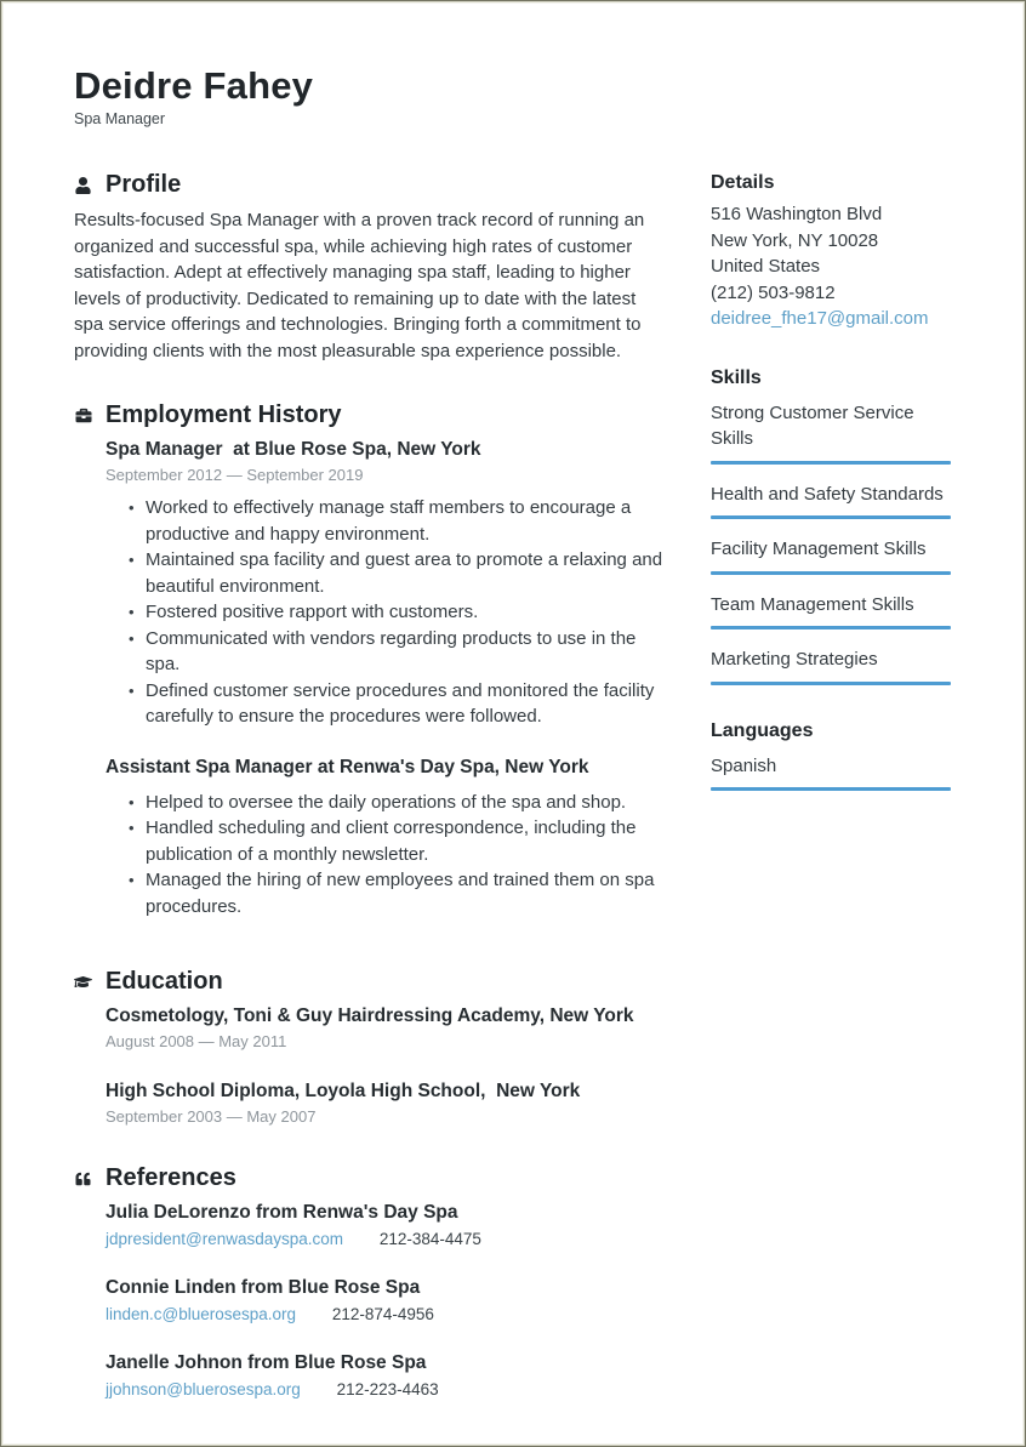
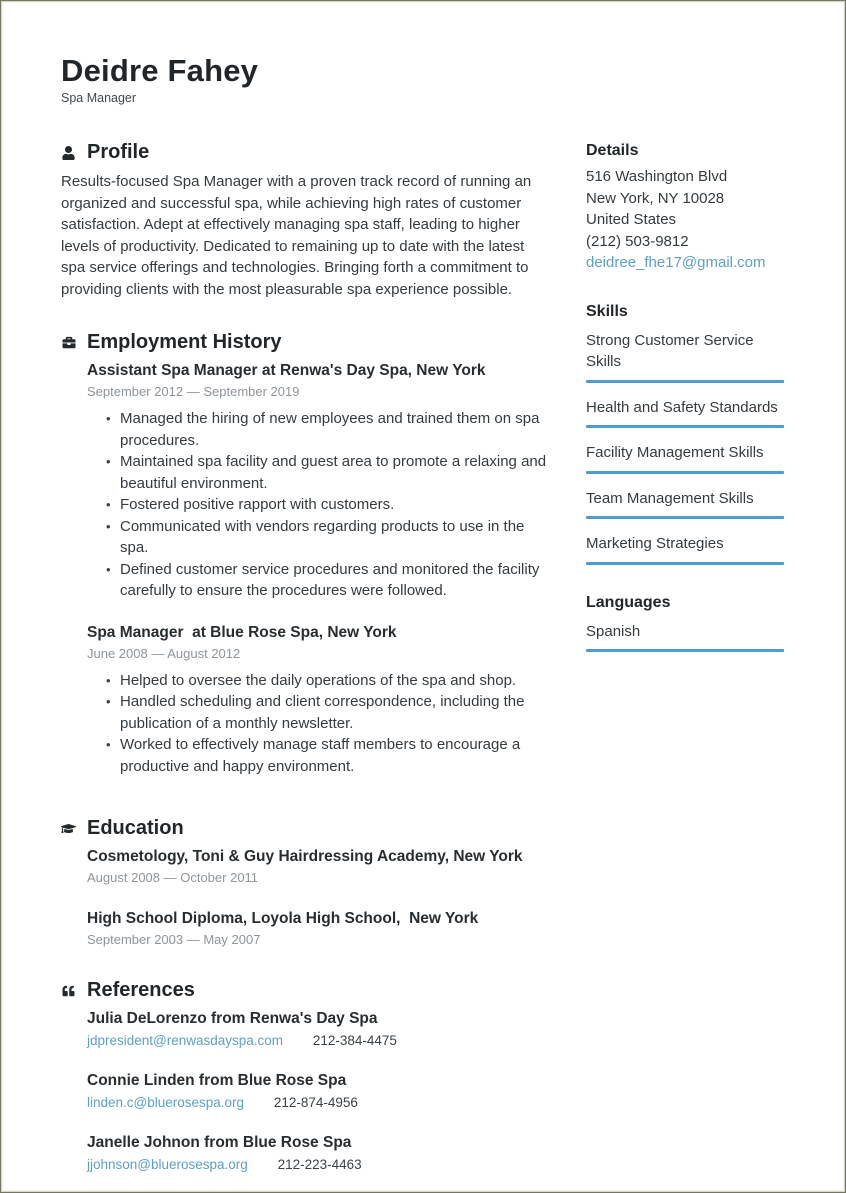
  Deidre Fahey
  Spa Manager
  Profile
  Results-focused Spa Manager with a proven track record of running an organized and successful spa, while achieving high rates of customer satisfaction. Adept at effectively managing spa staff, leading to higher levels of productivity. Dedicated to remaining up to date with the latest spa service offerings and technologies. Bringing forth a commitment to providing clients with the most pleasurable spa experience possible.
  Employment History
- Spa Manager at Blue Rose Spa, New York
+ Assistant Spa Manager at Renwa's Day Spa, New York
  September 2012 — September 2019
- Worked to effectively manage staff members to encourage a productive and happy environment.
+ Managed the hiring of new employees and trained them on spa procedures.
  Maintained spa facility and guest area to promote a relaxing and beautiful environment.
  Fostered positive rapport with customers.
  Communicated with vendors regarding products to use in the spa.
  Defined customer service procedures and monitored the facility carefully to ensure the procedures were followed.
- Assistant Spa Manager at Renwa's Day Spa, New York
+ Spa Manager at Blue Rose Spa, New York
+ June 2008 — August 2012
  Helped to oversee the daily operations of the spa and shop.
  Handled scheduling and client correspondence, including the publication of a monthly newsletter.
- Managed the hiring of new employees and trained them on spa procedures.
+ Worked to effectively manage staff members to encourage a productive and happy environment.
  Education
  Cosmetology, Toni & Guy Hairdressing Academy, New York
- August 2008 — May 2011
+ August 2008 — October 2011
  High School Diploma, Loyola High School, New York
  September 2003 — May 2007
  References
  Julia DeLorenzo from Renwa's Day Spa
  jdpresident@renwasdayspa.com 212-384-4475
  Connie Linden from Blue Rose Spa
  linden.c@bluerosespa.org 212-874-4956
  Janelle Johnon from Blue Rose Spa
  jjohnson@bluerosespa.org 212-223-4463
  Details
  516 Washington Blvd
  New York, NY 10028
  United States
  (212) 503-9812
  deidree_fhe17@gmail.com
  Skills
  Strong Customer Service Skills
  Health and Safety Standards
  Facility Management Skills
  Team Management Skills
  Marketing Strategies
  Languages
  Spanish
